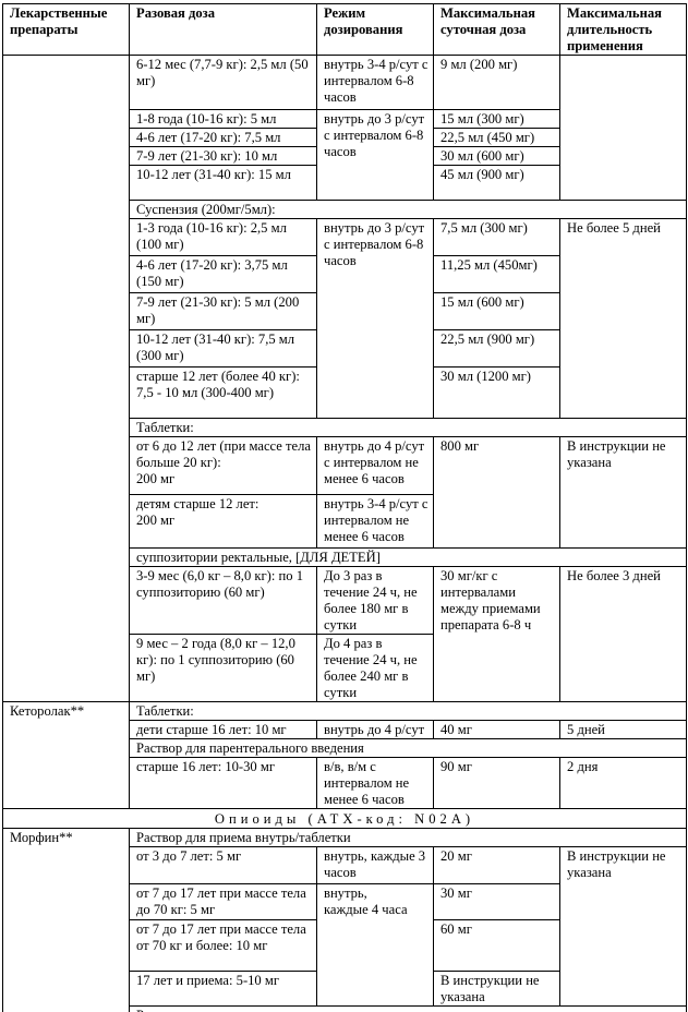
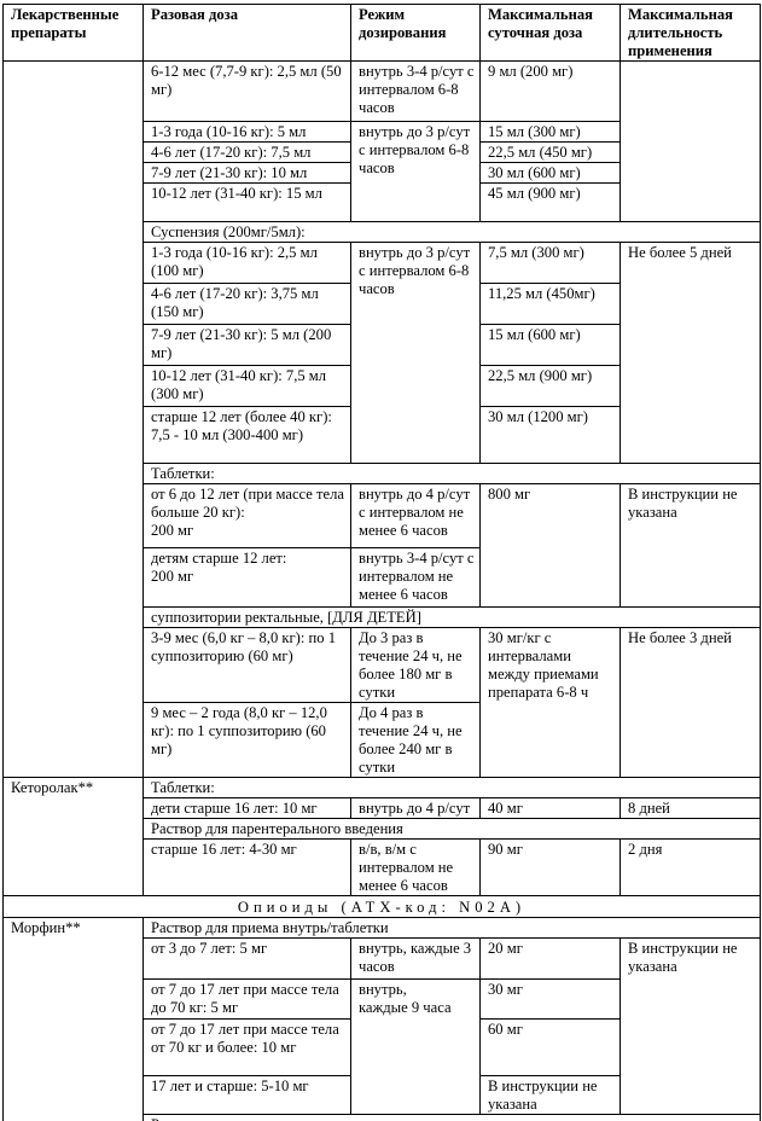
  Лекарственные препараты	Разовая доза	Режим дозирования	Максимальная суточная доза	Максимальная длительность применения
  	6-12 мес (7,7-9 кг): 2,5 мл (50 мг)	внутрь 3-4 р/сут с интервалом 6-8 часов	9 мл (200 мг)
- 1-8 года (10-16 кг): 5 мл	внутрь до 3 р/сут с интервалом 6-8 часов	15 мл (300 мг)
+ 1-3 года (10-16 кг): 5 мл	внутрь до 3 р/сут с интервалом 6-8 часов	15 мл (300 мг)
  4-6 лет (17-20 кг): 7,5 мл	22,5 мл (450 мг)
  7-9 лет (21-30 кг): 10 мл	30 мл (600 мг)
  10-12 лет (31-40 кг): 15 мл	45 мл (900 мг)
  Суспензия (200мг/5мл):
  1-3 года (10-16 кг): 2,5 мл (100 мг)	внутрь до 3 р/сут с интервалом 6-8 часов	7,5 мл (300 мг)	Не более 5 дней
  4-6 лет (17-20 кг): 3,75 мл (150 мг)	11,25 мл (450мг)
  7-9 лет (21-30 кг): 5 мл (200 мг)	15 мл (600 мг)
  10-12 лет (31-40 кг): 7,5 мл (300 мг)	22,5 мл (900 мг)
  старше 12 лет (более 40 кг): 7,5 - 10 мл (300-400 мг)	30 мл (1200 мг)
  Таблетки:
  от 6 до 12 лет (при массе тела больше 20 кг): 200 мг	внутрь до 4 р/сут с интервалом не менее 6 часов	800 мг	В инструкции не указана
  детям старше 12 лет: 200 мг	внутрь 3-4 р/сут с интервалом не менее 6 часов
  суппозитории ректальные, [ДЛЯ ДЕТЕЙ]
  3-9 мес (6,0 кг – 8,0 кг): по 1 суппозиторию (60 мг)	До 3 раз в течение 24 ч, не более 180 мг в сутки	30 мг/кг с интервалами между приемами препарата 6-8 ч	Не более 3 дней
  9 мес – 2 года (8,0 кг – 12,0 кг): по 1 суппозиторию (60 мг)	До 4 раз в течение 24 ч, не более 240 мг в сутки
  Кеторолак**	Таблетки:
- дети старше 16 лет: 10 мг	внутрь до 4 р/сут	40 мг	5 дней
+ дети старше 16 лет: 10 мг	внутрь до 4 р/сут	40 мг	8 дней
  Раствор для парентерального введения
- старше 16 лет: 10-30 мг	в/в, в/м с интервалом не менее 6 часов	90 мг	2 дня
+ старше 16 лет: 4-30 мг	в/в, в/м с интервалом не менее 6 часов	90 мг	2 дня
  Опиоиды (АТХ-код: N02A)
  Морфин**	Раствор для приема внутрь/таблетки
  от 3 до 7 лет: 5 мг	внутрь, каждые 3 часов	20 мг	В инструкции не указана
- от 7 до 17 лет при массе тела до 70 кг: 5 мг	внутрь, каждые 4 часа	30 мг
+ от 7 до 17 лет при массе тела до 70 кг: 5 мг	внутрь, каждые 9 часа	30 мг
  от 7 до 17 лет при массе тела от 70 кг и более: 10 мг	60 мг
- 17 лет и приема: 5-10 мг	В инструкции не указана
+ 17 лет и старше: 5-10 мг	В инструкции не указана
